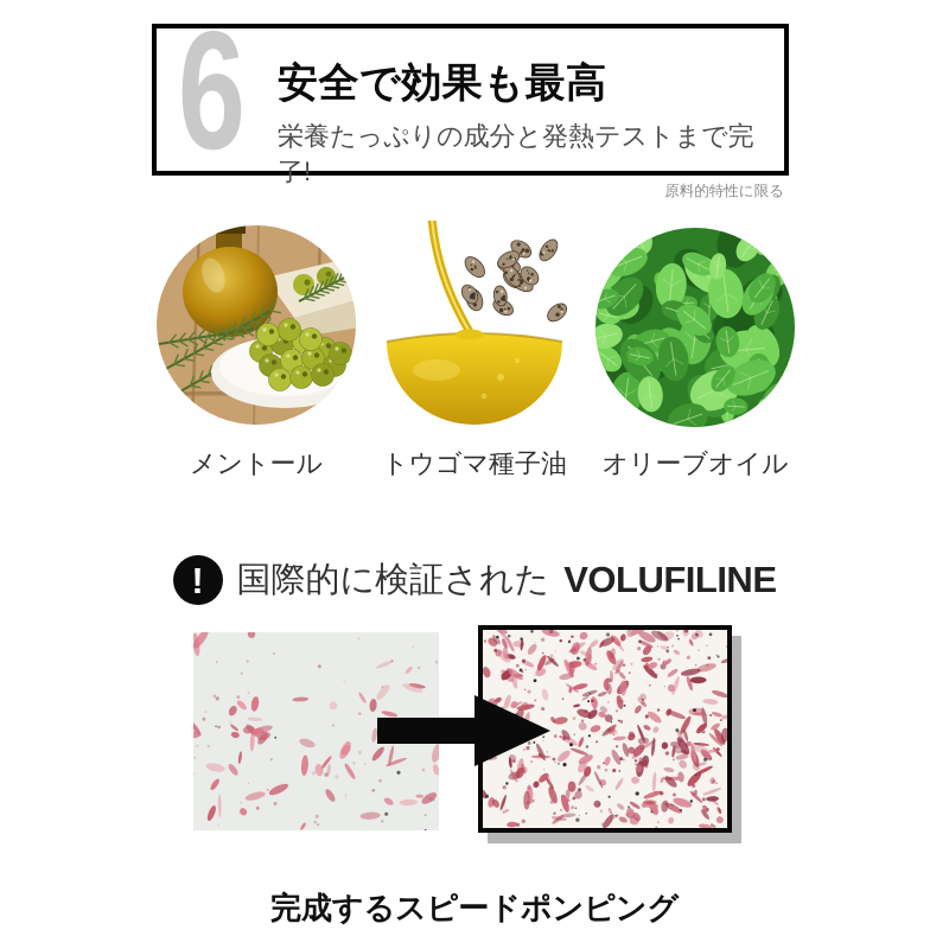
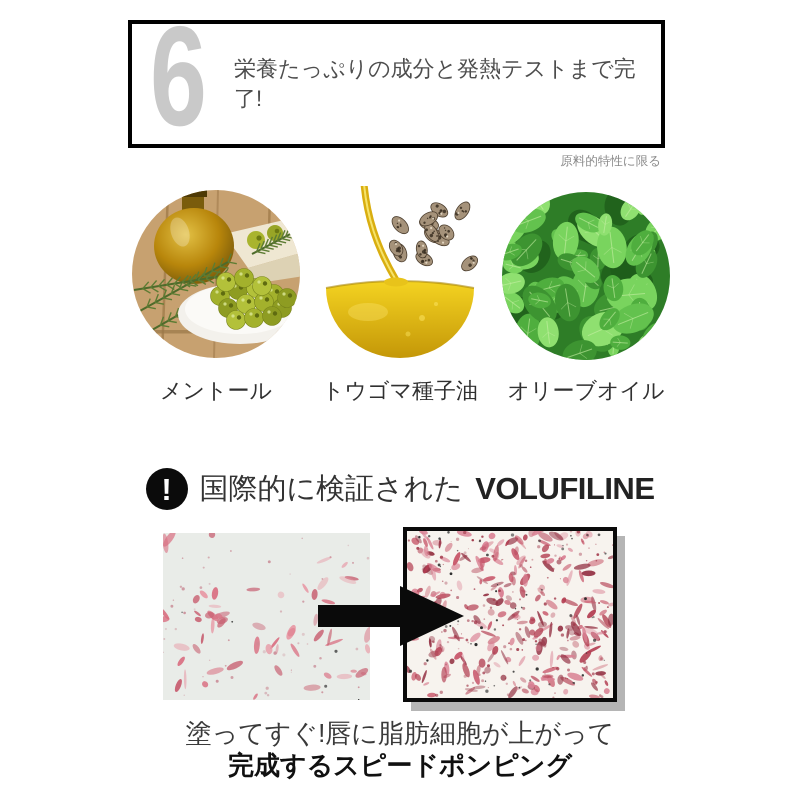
  6
- 安全で効果も最高
  栄養たっぷりの成分と発熱テストまで完了!
  原料的特性に限る
  メントール
  トウゴマ種子油
  オリーブオイル
  !
  国際的に検証された
  VOLUFILINE
+ 塗ってすぐ!唇に脂肪細胞が上がって
  完成するスピードポンピング
